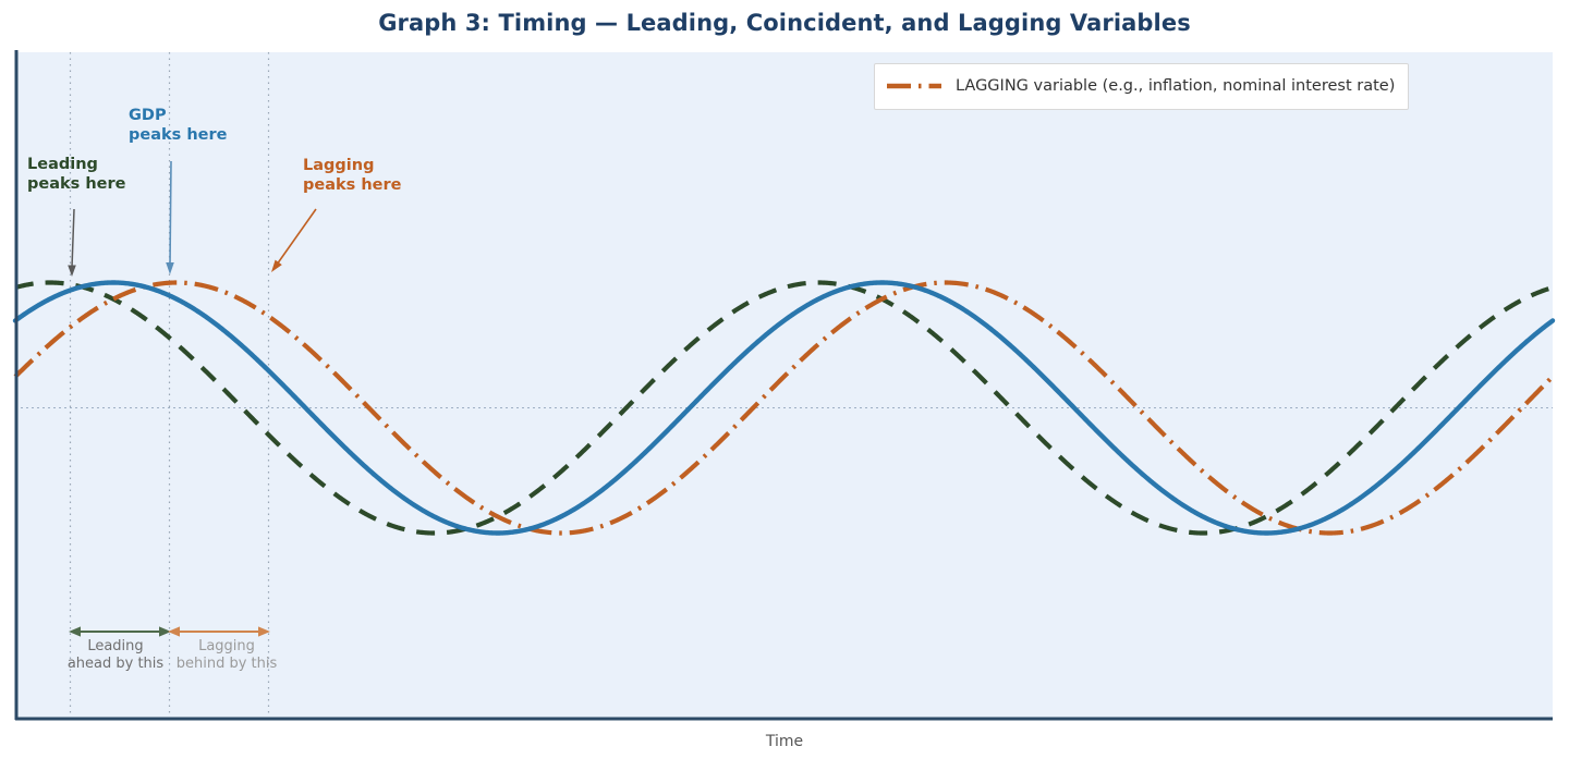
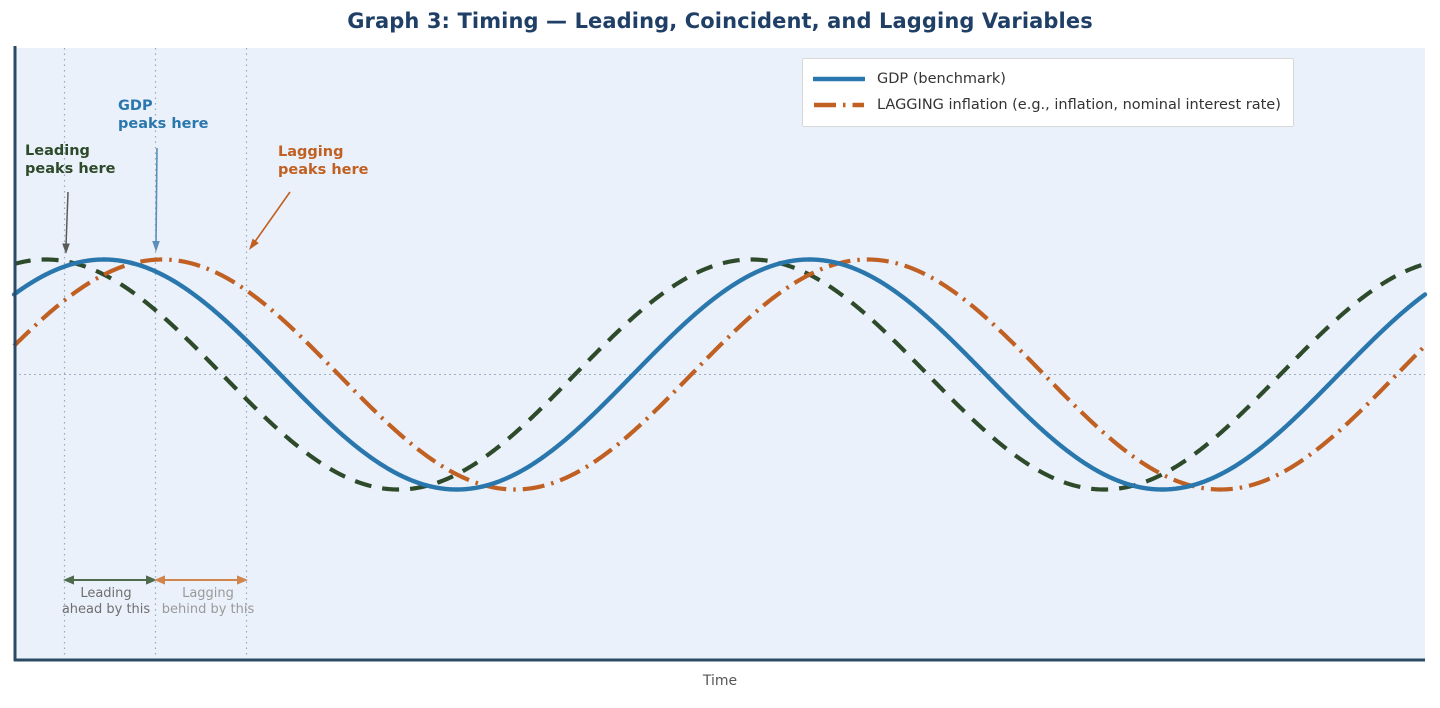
  Graph 3: Timing — Leading, Coincident, and Lagging Variables
  Leading
  peaks here
  GDP
  peaks here
  Lagging
  peaks here
  Leading
  ahead by this
  Lagging
  behind by this
  Time
+ GDP (benchmark)
- LAGGING variable (e.g., inflation, nominal interest rate)
+ LAGGING inflation (e.g., inflation, nominal interest rate)
